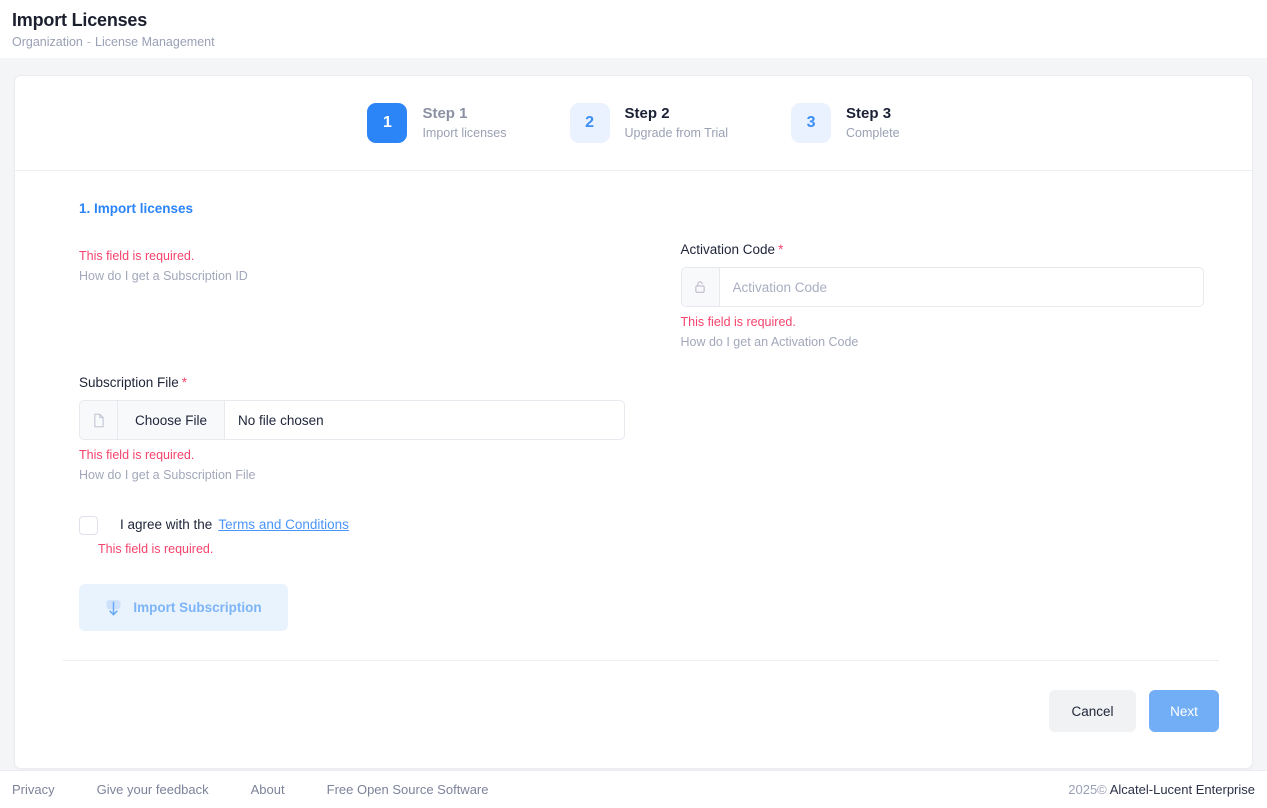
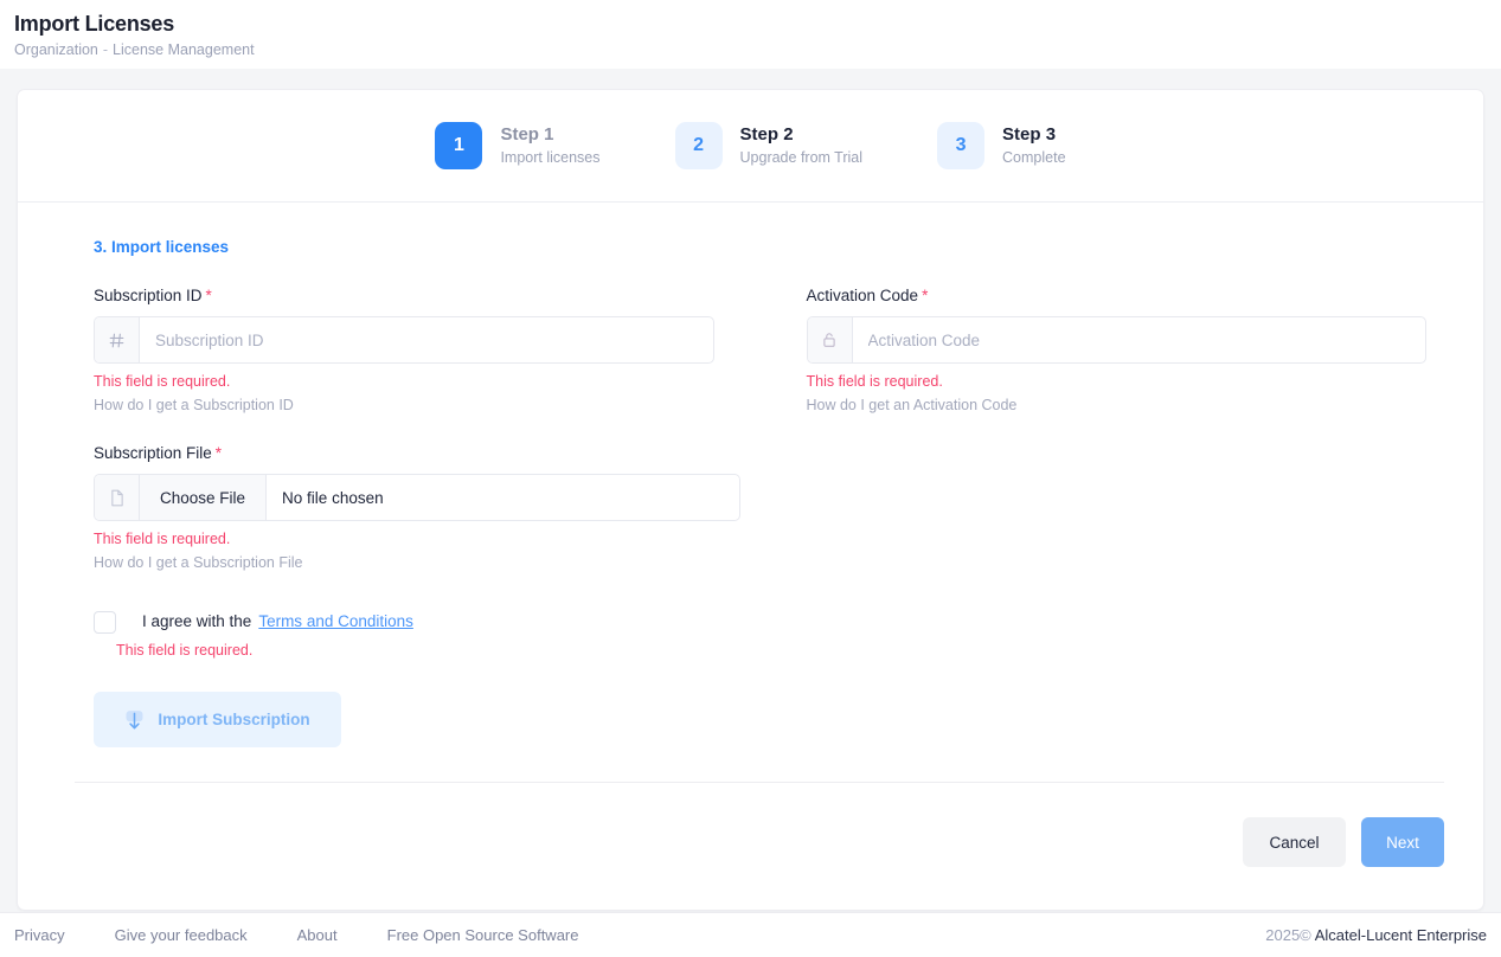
  Import Licenses
  Organization - License Management
  1
  Step 1
  Import licenses
  2
  Step 2
  Upgrade from Trial
  3
  Step 3
  Complete
- 1. Import licenses
+ 3. Import licenses
+ Subscription ID *
+ Subscription ID
  This field is required.
  How do I get a Subscription ID
  Activation Code *
  Activation Code
  This field is required.
  How do I get an Activation Code
  Subscription File *
  Choose File
  No file chosen
  This field is required.
  How do I get a Subscription File
  I agree with the Terms and Conditions
  This field is required.
  Import Subscription
  Cancel
  Next
  Privacy
  Give your feedback
  About
  Free Open Source Software
  2025© Alcatel-Lucent Enterprise
